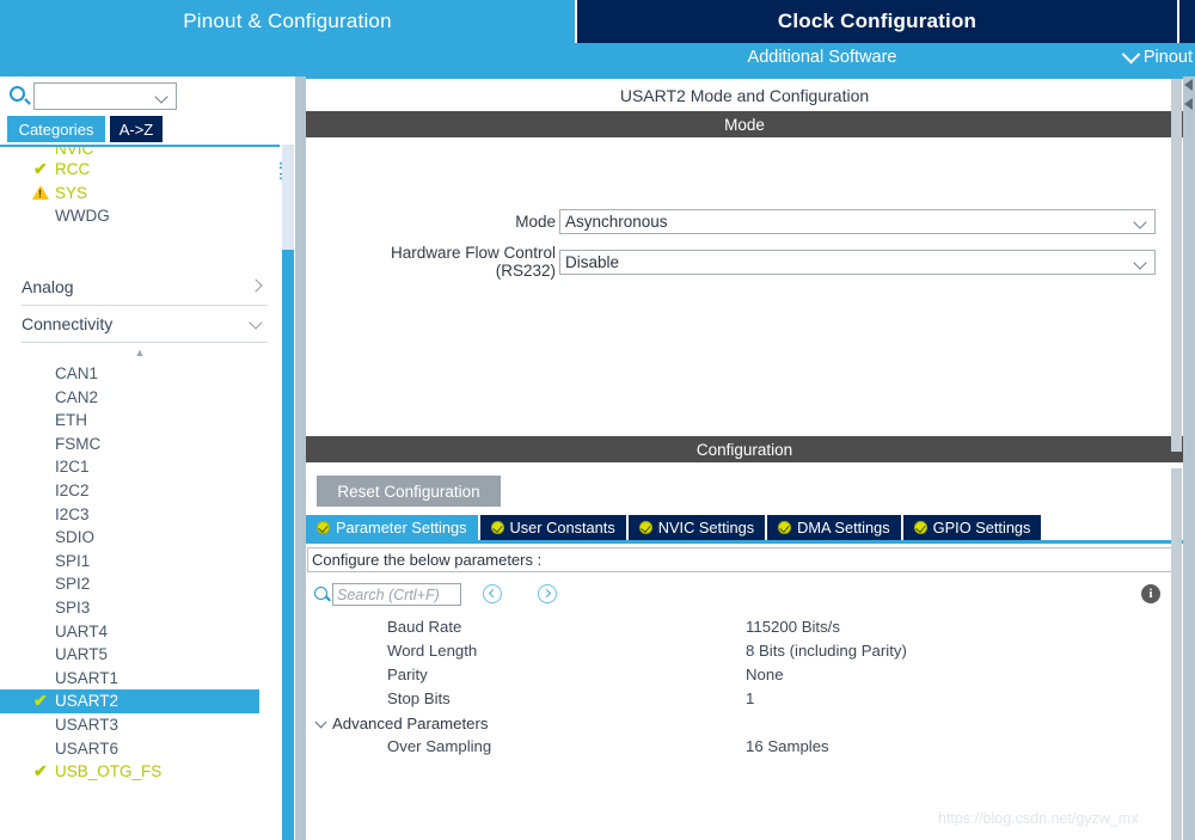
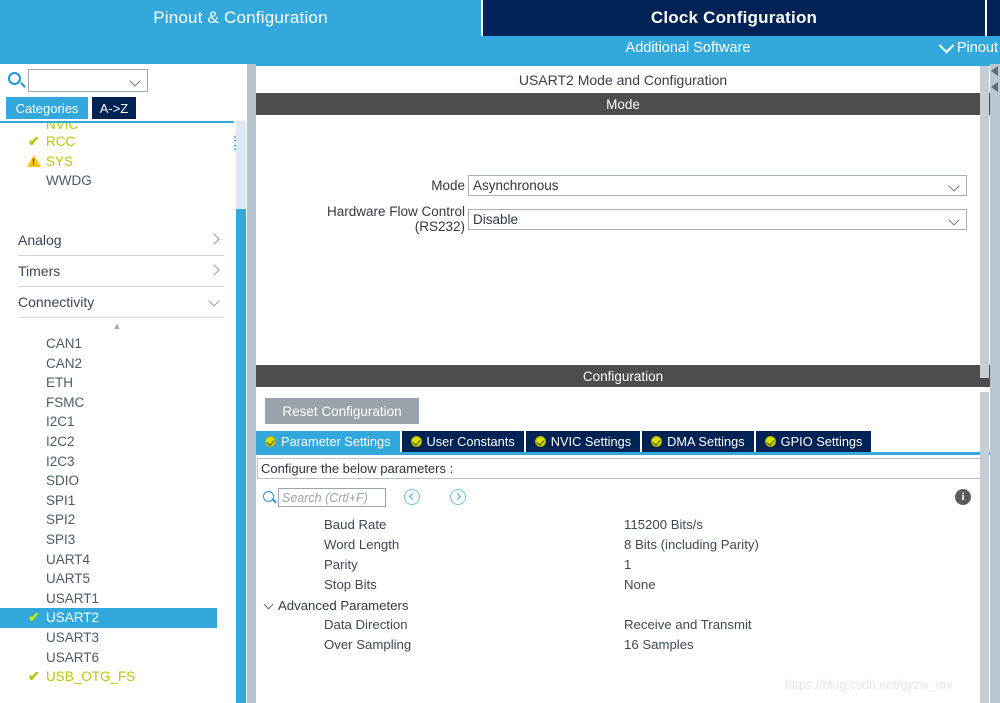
  Pinout & Configuration
  Clock Configuration
  Additional Software
  Pinout
  Categories
  A->Z
  NVIC
  ✔
  RCC
  SYS
  WWDG
  Analog
+ Timers
  Connectivity
  ▲
  CAN1
  CAN2
  ETH
  FSMC
  I2C1
  I2C2
  I2C3
  SDIO
  SPI1
  SPI2
  SPI3
  UART4
  UART5
  USART1
  ✔
  USART2
  USART3
  USART6
  ✔
  USB_OTG_FS
  USART2 Mode and Configuration
  Mode
  Mode
  Asynchronous
  Hardware Flow Control (RS232)
  Disable
  Configuration
  Reset Configuration
  Parameter Settings
  User Constants
  NVIC Settings
  DMA Settings
  GPIO Settings
  Configure the below parameters :
  Search (Crtl+F)
  i
  Baud Rate
  115200 Bits/s
  Word Length
  8 Bits (including Parity)
  Parity
- None
+ 1
  Stop Bits
- 1
+ None
  Advanced Parameters
+ Data Direction
+ Receive and Transmit
  Over Sampling
  16 Samples
  https://blog.csdn.net/gyzw_mx
